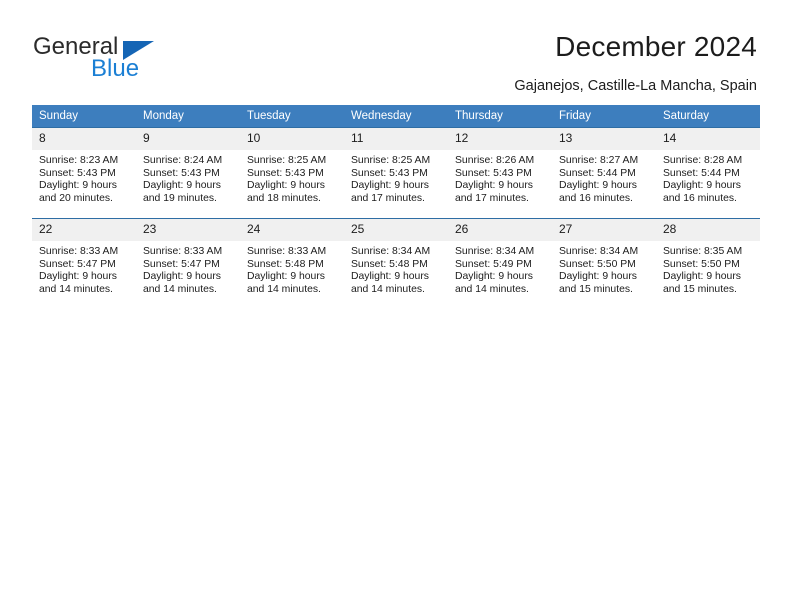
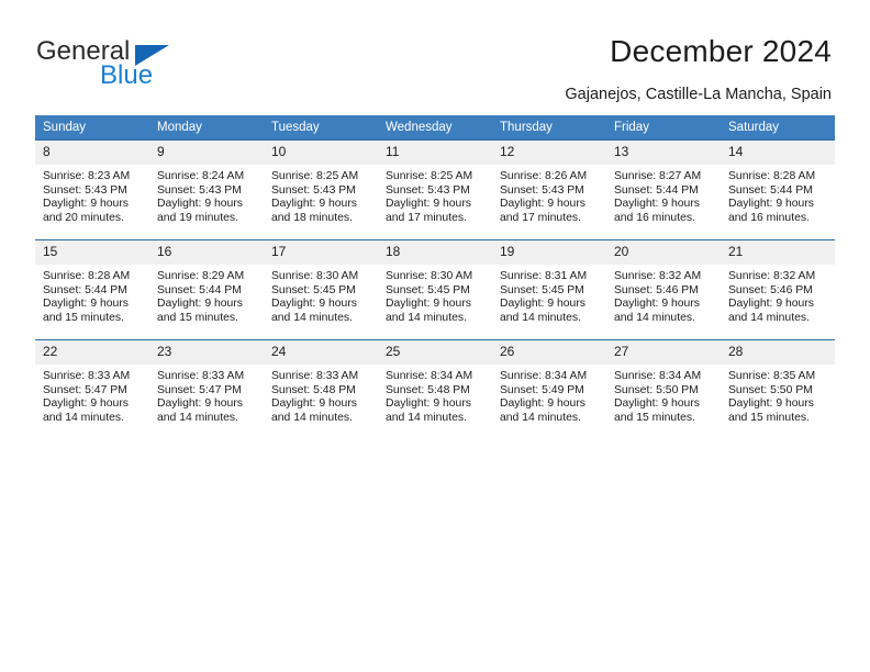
  General
  Blue
  December 2024
  Gajanejos, Castille-La Mancha, Spain
  Sunday	Monday	Tuesday	Wednesday	Thursday	Friday	Saturday
  8Sunrise: 8:23 AMSunset: 5:43 PMDaylight: 9 hoursand 20 minutes.	9Sunrise: 8:24 AMSunset: 5:43 PMDaylight: 9 hoursand 19 minutes.	10Sunrise: 8:25 AMSunset: 5:43 PMDaylight: 9 hoursand 18 minutes.	11Sunrise: 8:25 AMSunset: 5:43 PMDaylight: 9 hoursand 17 minutes.	12Sunrise: 8:26 AMSunset: 5:43 PMDaylight: 9 hoursand 17 minutes.	13Sunrise: 8:27 AMSunset: 5:44 PMDaylight: 9 hoursand 16 minutes.	14Sunrise: 8:28 AMSunset: 5:44 PMDaylight: 9 hoursand 16 minutes.
+ 15Sunrise: 8:28 AMSunset: 5:44 PMDaylight: 9 hoursand 15 minutes.	16Sunrise: 8:29 AMSunset: 5:44 PMDaylight: 9 hoursand 15 minutes.	17Sunrise: 8:30 AMSunset: 5:45 PMDaylight: 9 hoursand 14 minutes.	18Sunrise: 8:30 AMSunset: 5:45 PMDaylight: 9 hoursand 14 minutes.	19Sunrise: 8:31 AMSunset: 5:45 PMDaylight: 9 hoursand 14 minutes.	20Sunrise: 8:32 AMSunset: 5:46 PMDaylight: 9 hoursand 14 minutes.	21Sunrise: 8:32 AMSunset: 5:46 PMDaylight: 9 hoursand 14 minutes.
  22Sunrise: 8:33 AMSunset: 5:47 PMDaylight: 9 hoursand 14 minutes.	23Sunrise: 8:33 AMSunset: 5:47 PMDaylight: 9 hoursand 14 minutes.	24Sunrise: 8:33 AMSunset: 5:48 PMDaylight: 9 hoursand 14 minutes.	25Sunrise: 8:34 AMSunset: 5:48 PMDaylight: 9 hoursand 14 minutes.	26Sunrise: 8:34 AMSunset: 5:49 PMDaylight: 9 hoursand 14 minutes.	27Sunrise: 8:34 AMSunset: 5:50 PMDaylight: 9 hoursand 15 minutes.	28Sunrise: 8:35 AMSunset: 5:50 PMDaylight: 9 hoursand 15 minutes.
